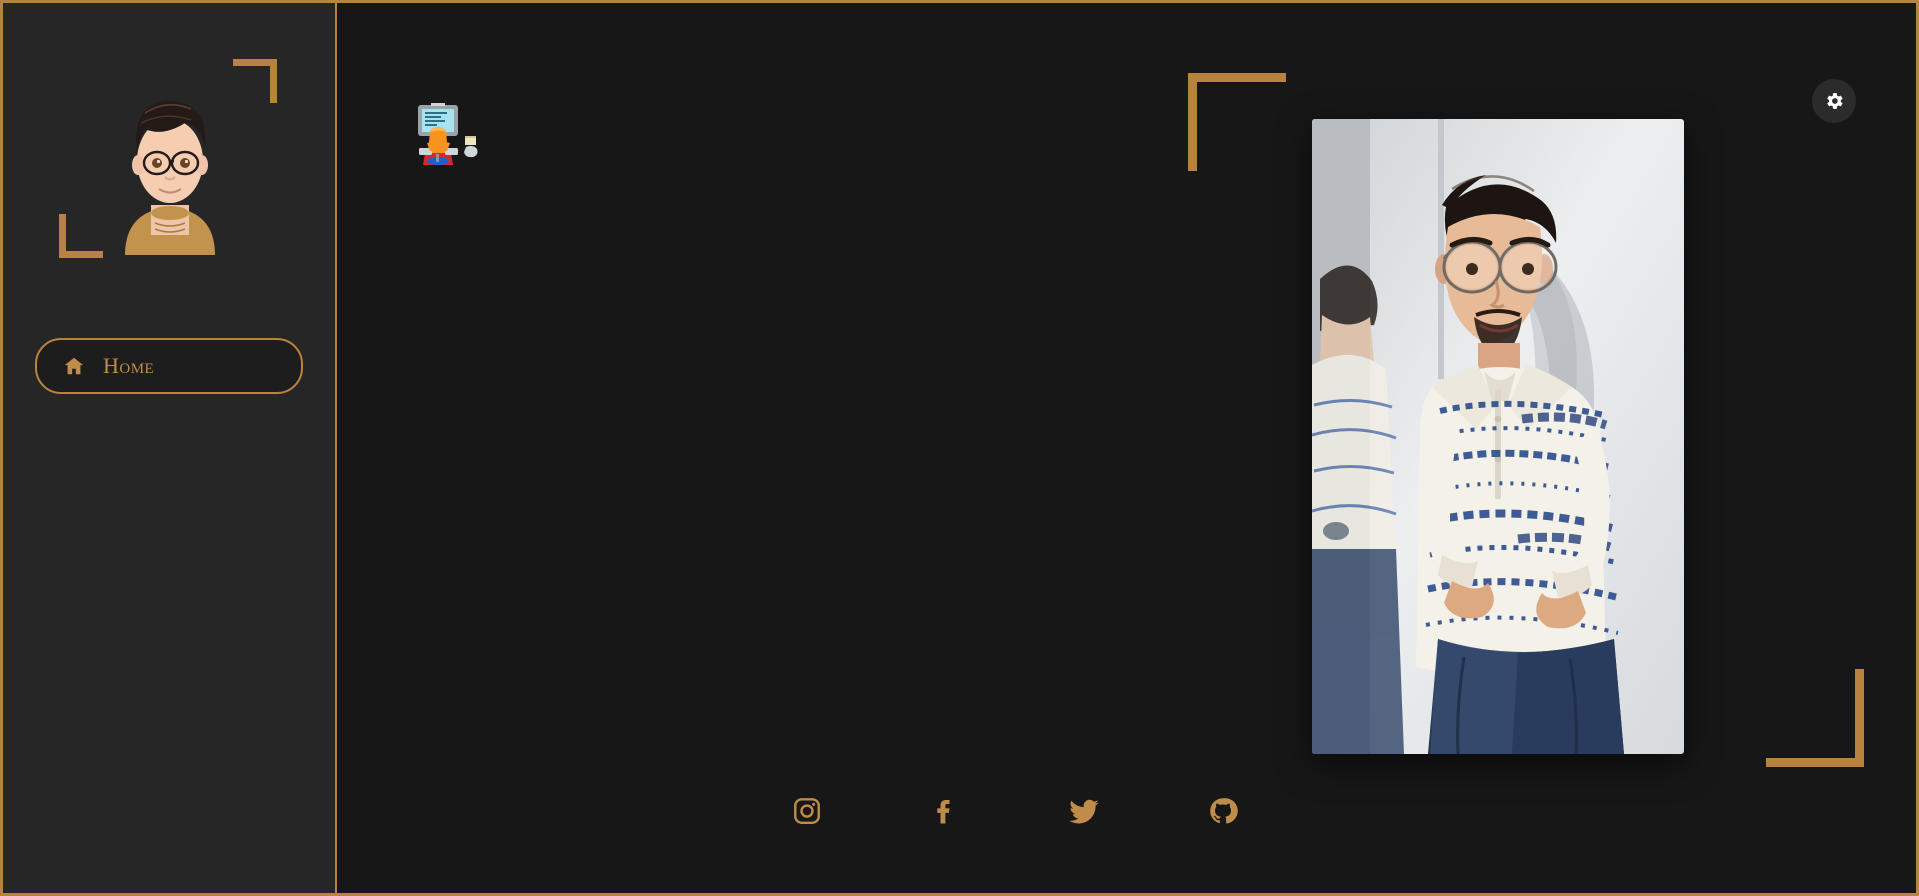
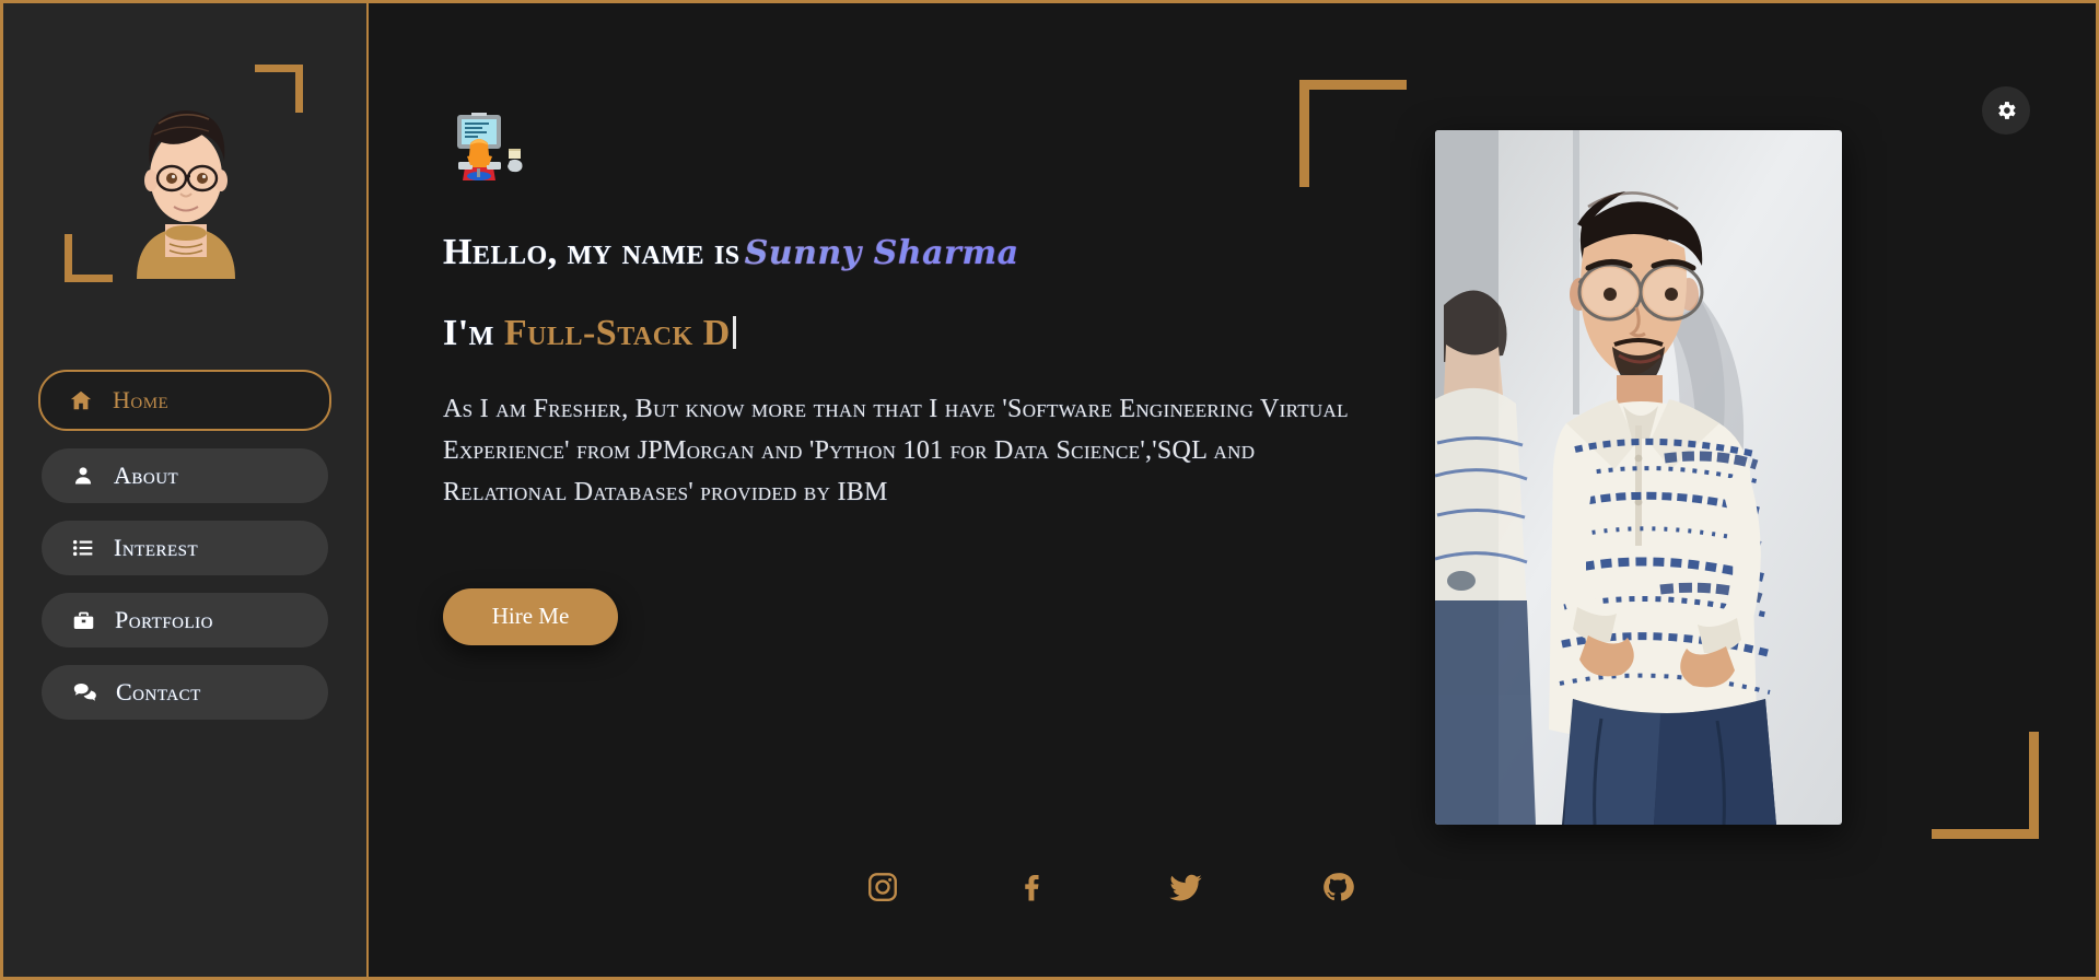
  Home
+ About
+ Interest
+ Portfolio
+ Contact
+ Hello, my name isSunny Sharma
+ I'm Full-Stack D
+ As I am Fresher, But know more than that I have 'Software Engineering Virtual Experience' from JPMorgan and 'Python 101 for Data Science','SQL and Relational Databases' provided by IBM
+ Hire Me
